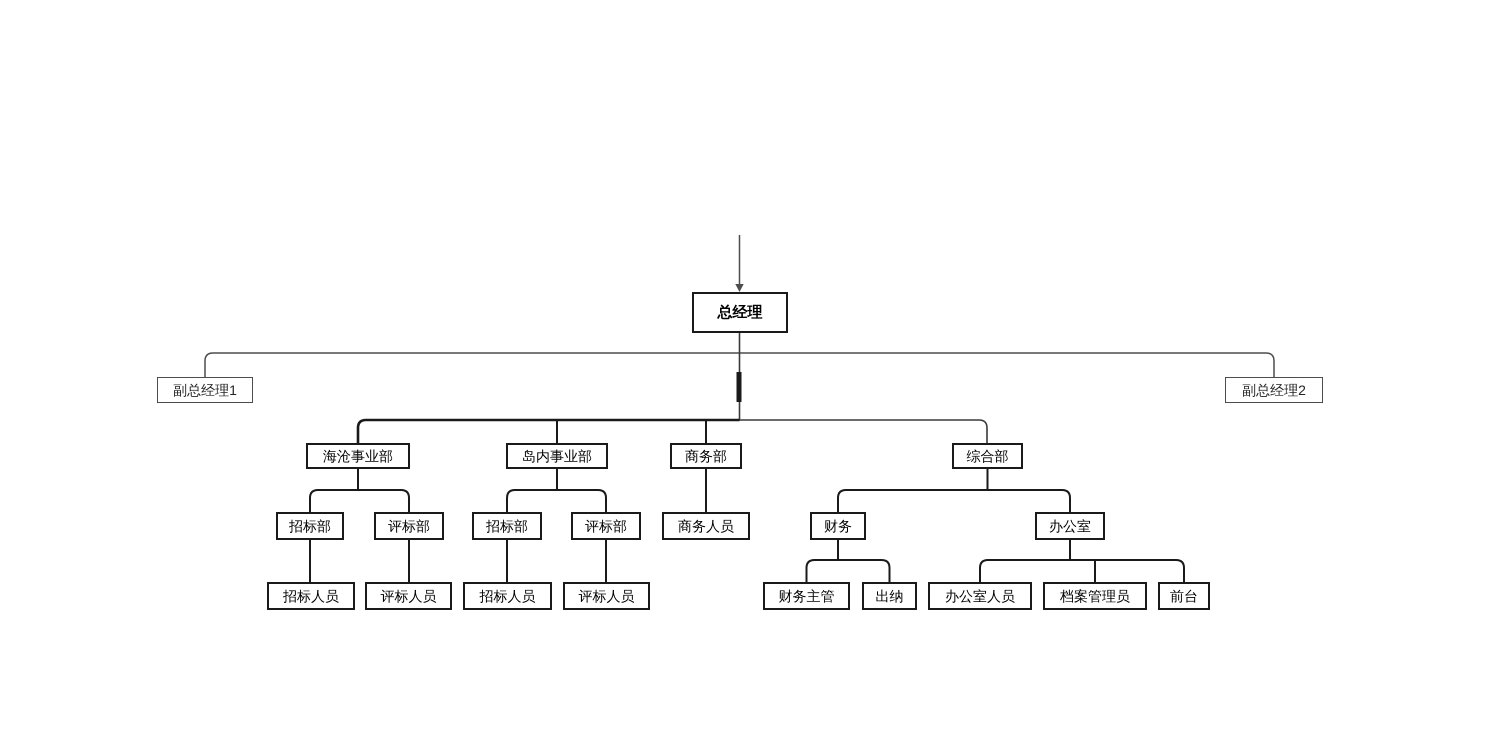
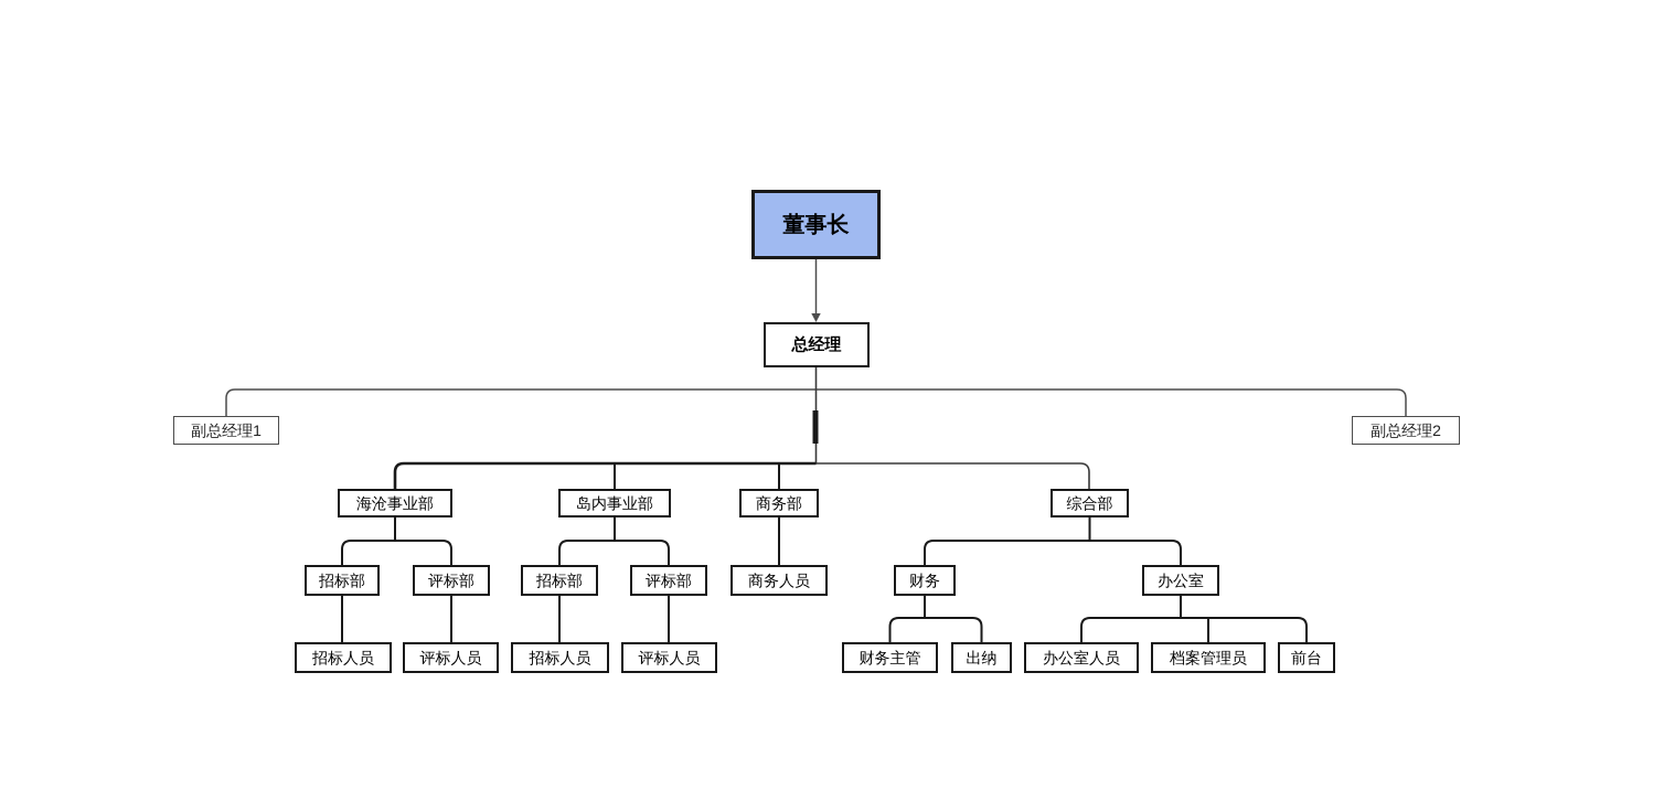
+ 董事长
  总经理
  副总经理1
  副总经理2
  海沧事业部
  岛内事业部
  商务部
  综合部
  招标部
  评标部
  招标部
  评标部
  商务人员
  财务
  办公室
  招标人员
  评标人员
  招标人员
  评标人员
  财务主管
  出纳
  办公室人员
  档案管理员
  前台
